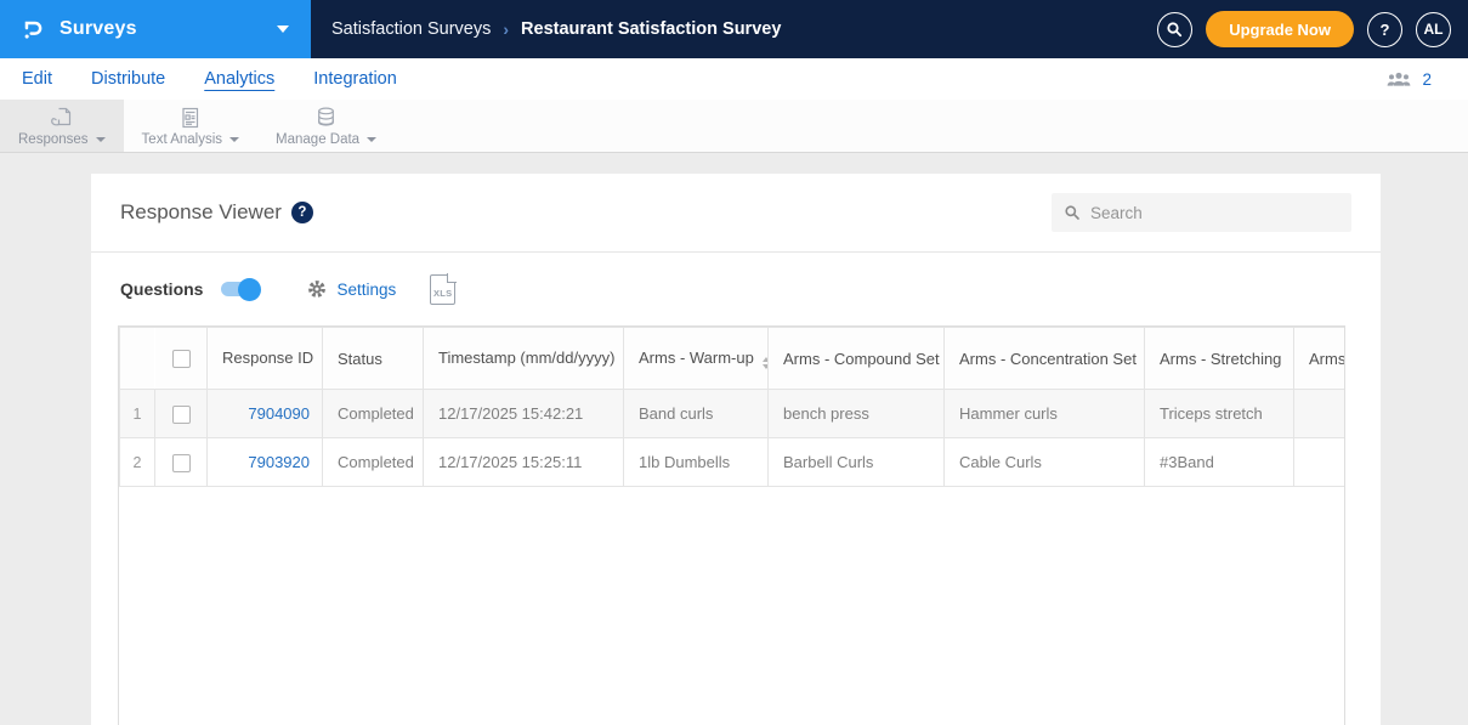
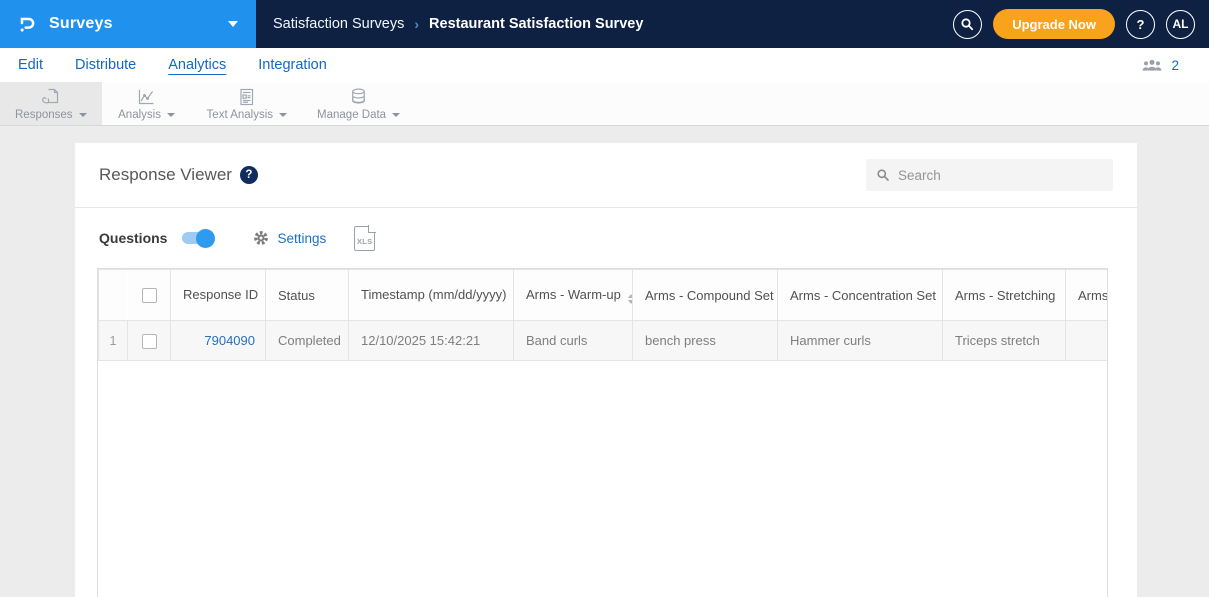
  Surveys
  Satisfaction Surveys
  ›
  Restaurant Satisfaction Survey
  Upgrade Now
  ?
  AL
  Edit
  Distribute
  Analytics
  Integration
  2
  Responses
+ Analysis
  Text Analysis
  Manage Data
  Response Viewer
  ?
  Search
  Questions
  Settings
  XLS
  		Response ID	Status	Timestamp (mm/dd/yyyy)	Arms - Warm-up	Arms - Compound Set	Arms - Concentration Set	Arms - Stretching	Arms
- 1		7904090	Completed	12/17/2025 15:42:21	Band curls	bench press	Hammer curls	Triceps stretch
+ 1		7904090	Completed	12/10/2025 15:42:21	Band curls	bench press	Hammer curls	Triceps stretch
- 2		7903920	Completed	12/17/2025 15:25:11	1lb Dumbells	Barbell Curls	Cable Curls	#3Band
